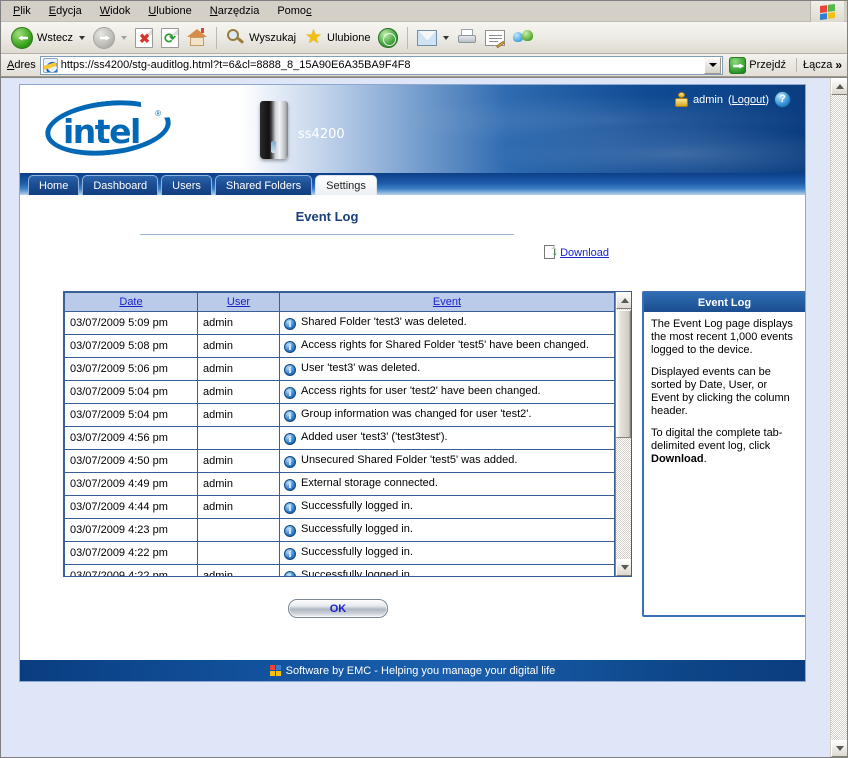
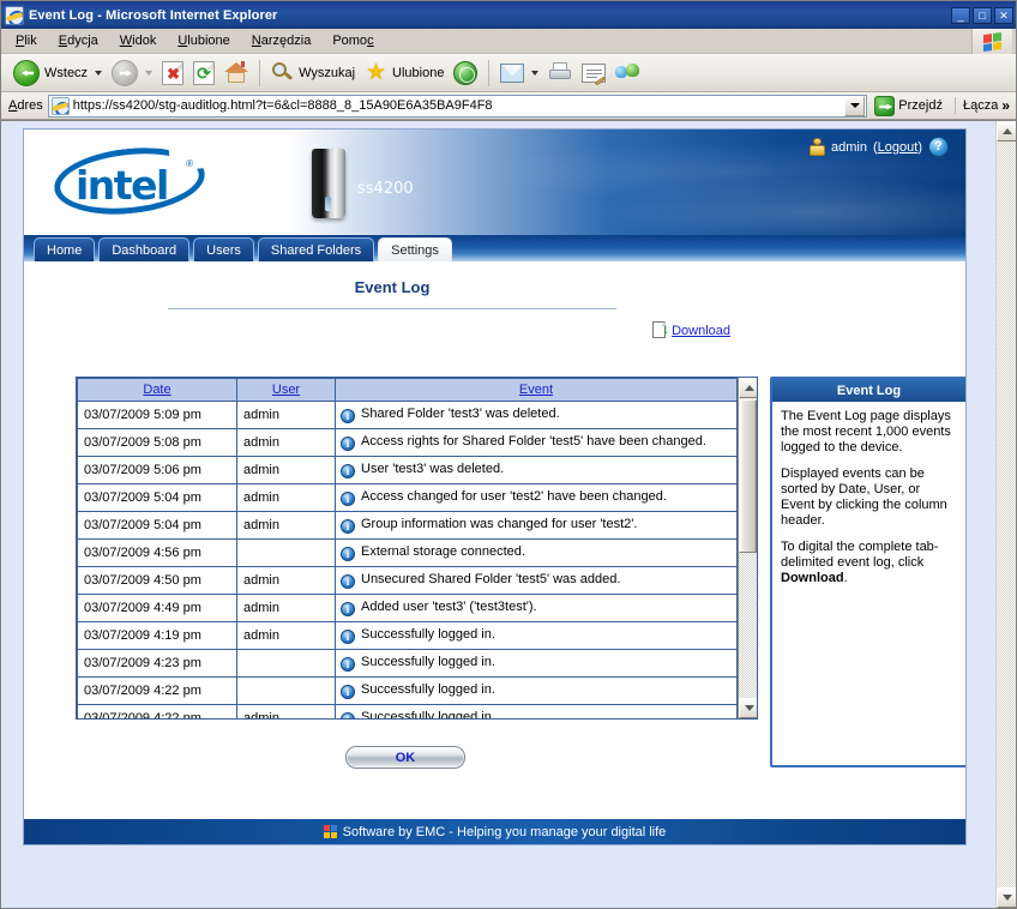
+ Event Log - Microsoft Internet Explorer
+ _
+ □
+ ✕
  Plik
  Edycja
  Widok
  Ulubione
  Narzędzia
  Pomoc
  Wstecz
  ✖
  ⟳
  Wyszukaj
  ★
  Ulubione
  Adres
  https://ss4200/stg-auditlog.html?t=6&cl=8888_8_15A90E6A35BA9F4F8
  Przejdź
  Łącza
  »
  intel
  ®
  ss4200
  admin
  (Logout)
  ?
  Home
  Dashboard
  Users
  Shared Folders
  Settings
  Event Log
  ↓
  Download
  Date	User	Event
  03/07/2009 5:09 pm	admin	i Shared Folder 'test3' was deleted.
  03/07/2009 5:08 pm	admin	i Access rights for Shared Folder 'test5' have been changed.
  03/07/2009 5:06 pm	admin	i User 'test3' was deleted.
- 03/07/2009 5:04 pm	admin	i Access rights for user 'test2' have been changed.
+ 03/07/2009 5:04 pm	admin	i Access changed for user 'test2' have been changed.
  03/07/2009 5:04 pm	admin	i Group information was changed for user 'test2'.
- 03/07/2009 4:56 pm		i Added user 'test3' ('test3test').
+ 03/07/2009 4:56 pm		i External storage connected.
  03/07/2009 4:50 pm	admin	i Unsecured Shared Folder 'test5' was added.
- 03/07/2009 4:49 pm	admin	i External storage connected.
+ 03/07/2009 4:49 pm	admin	i Added user 'test3' ('test3test').
- 03/07/2009 4:44 pm	admin	i Successfully logged in.
+ 03/07/2009 4:19 pm	admin	i Successfully logged in.
  03/07/2009 4:23 pm		i Successfully logged in.
  03/07/2009 4:22 pm		i Successfully logged in.
  OK
  Event Log
  The Event Log page displays the most recent 1,000 events logged to the device.
  Displayed events can be sorted by Date, User, or Event by clicking the column header.
  To digital the complete tab-delimited event log, click Download.
  Software by EMC - Helping you manage your digital life
